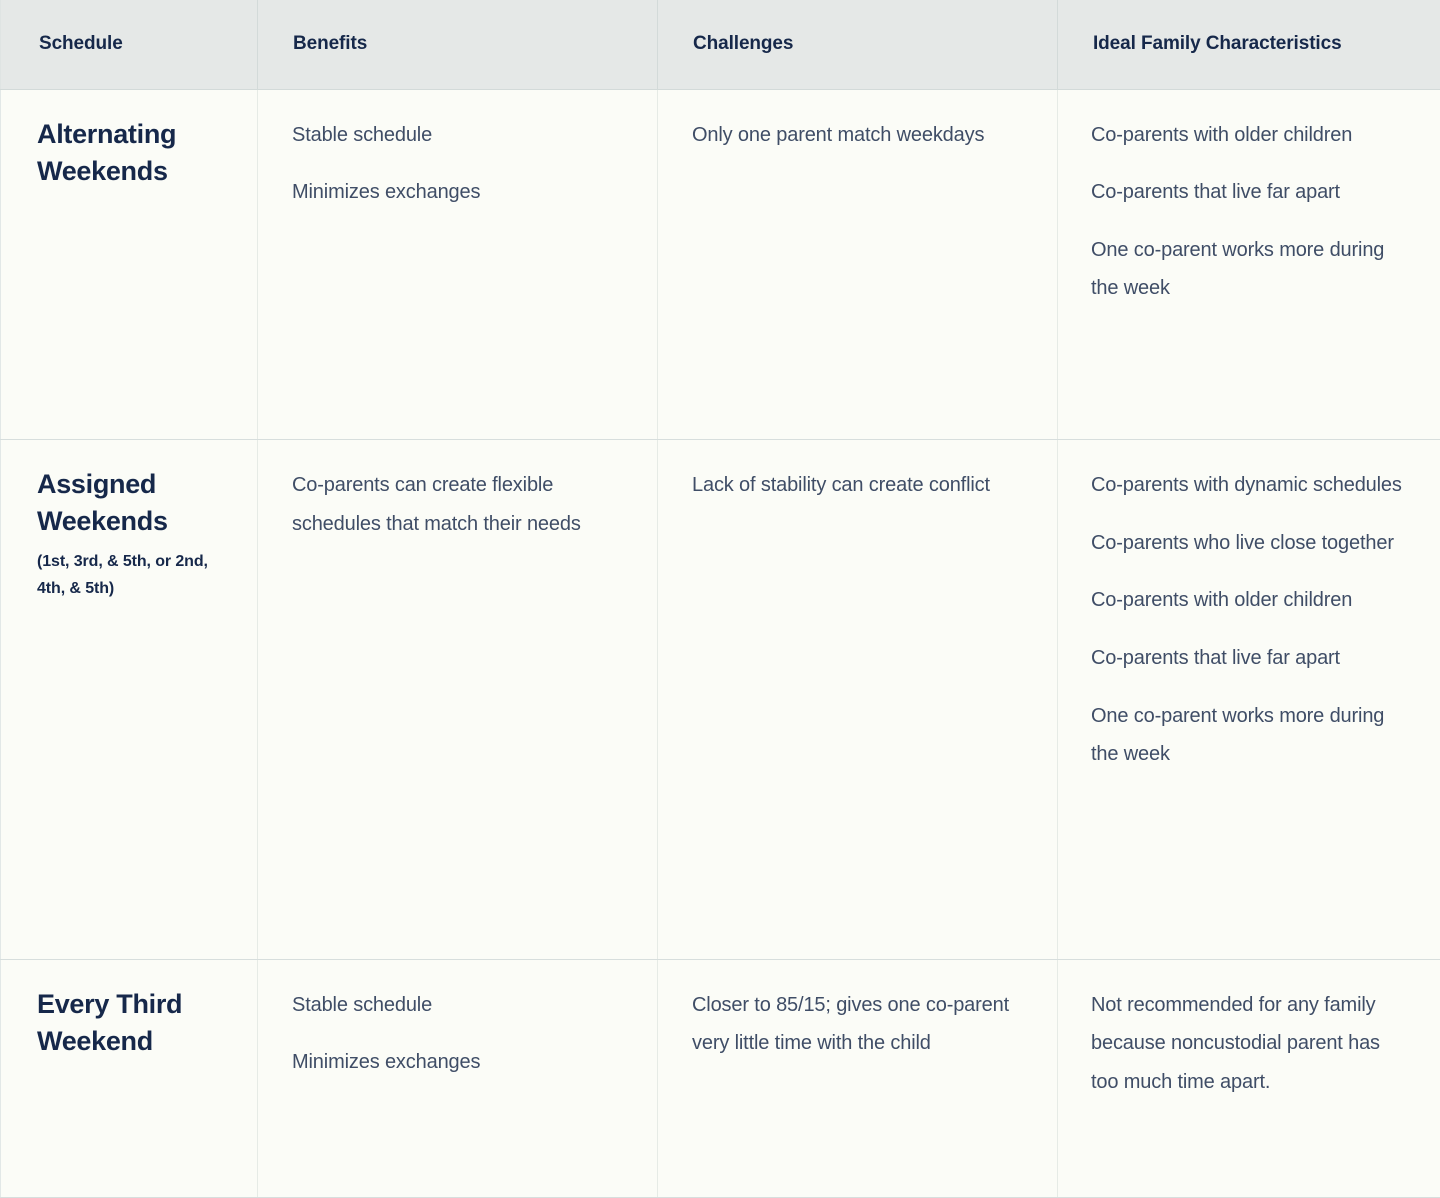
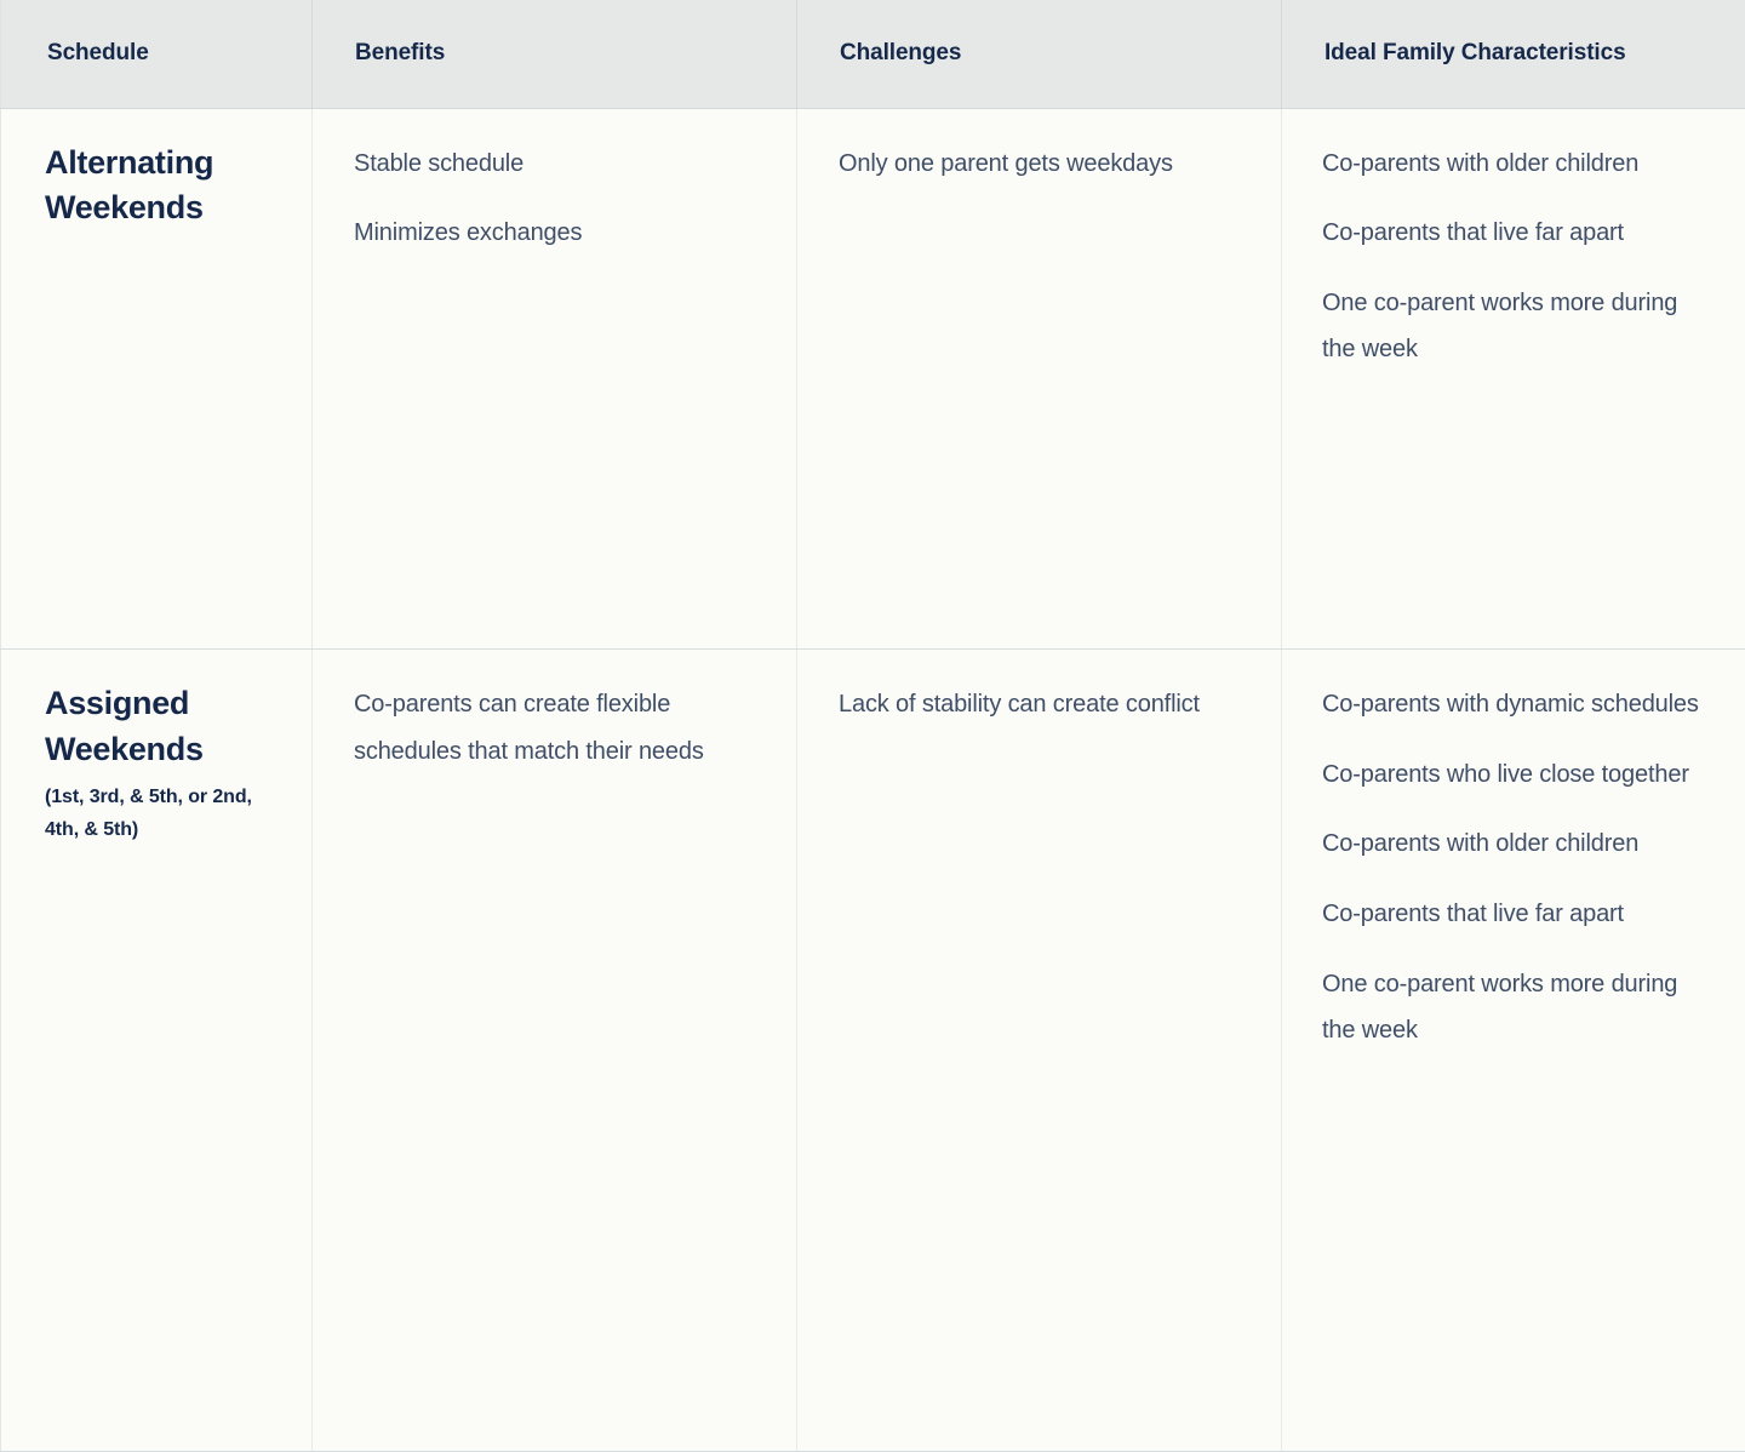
  Schedule	Benefits	Challenges	Ideal Family Characteristics
- Alternating Weekends	Stable scheduleMinimizes exchanges	Only one parent match weekdays	Co-parents with older childrenCo-parents that live far apartOne co-parent works more during the week
+ Alternating Weekends	Stable scheduleMinimizes exchanges	Only one parent gets weekdays	Co-parents with older childrenCo-parents that live far apartOne co-parent works more during the week
  Assigned Weekends(1st, 3rd, & 5th, or 2nd, 4th, & 5th)	Co-parents can create flexible schedules that match their needs	Lack of stability can create conflict	Co-parents with dynamic schedulesCo-parents who live close togetherCo-parents with older childrenCo-parents that live far apartOne co-parent works more during the week
- Every Third Weekend	Stable scheduleMinimizes exchanges	Closer to 85/15; gives one co-parent very little time with the child	Not recommended for any family because noncustodial parent has too much time apart.
